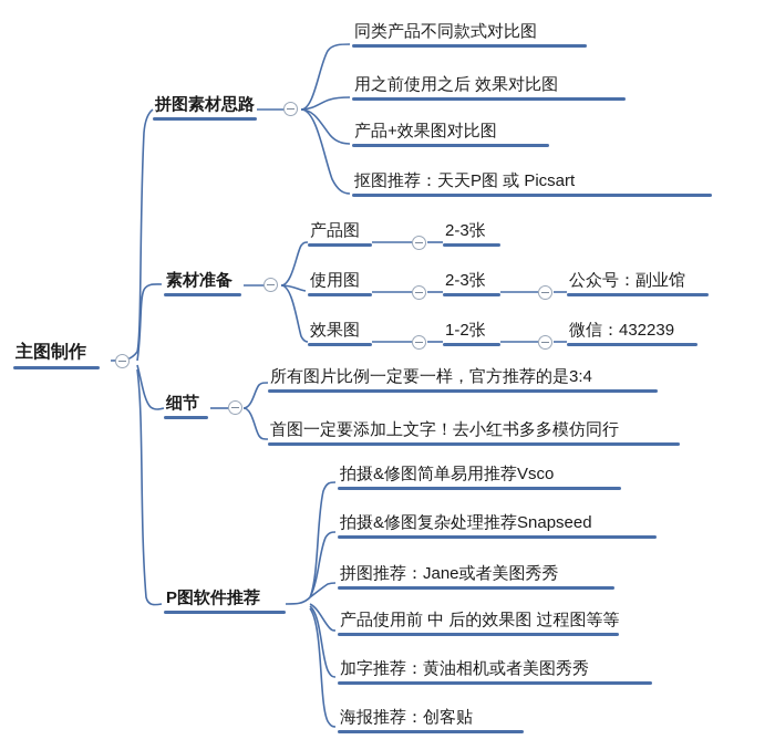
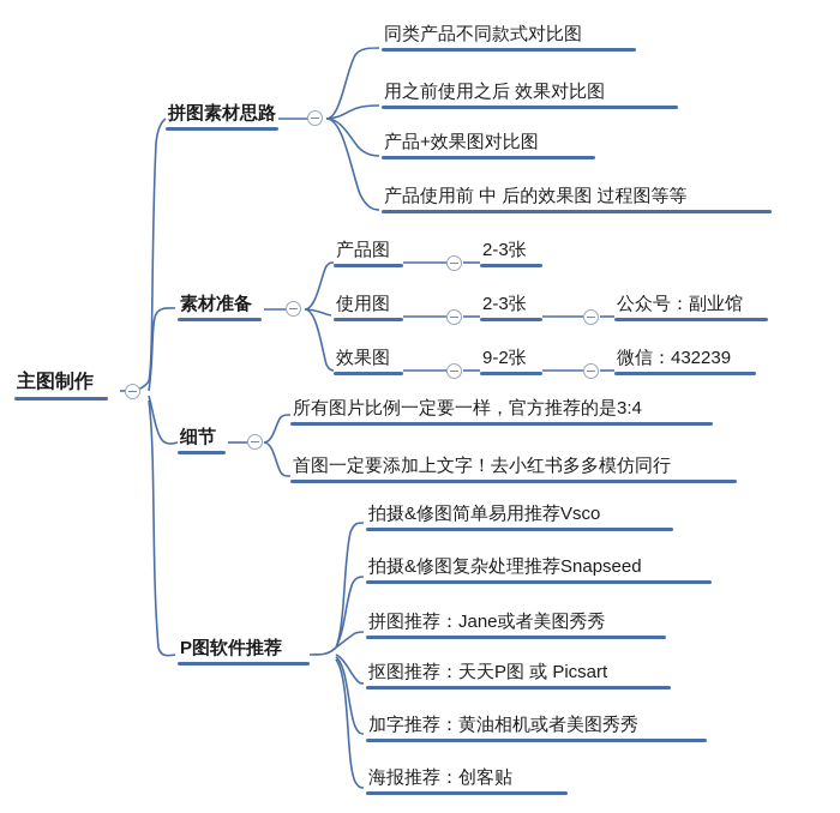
  主图制作
  拼图素材思路
  同类产品不同款式对比图
  用之前使用之后 效果对比图
  产品+效果图对比图
- 抠图推荐：天天P图 或 Picsart
+ 产品使用前 中 后的效果图 过程图等等
  素材准备
  产品图
  2-3张
  使用图
  2-3张
  公众号：副业馆
  效果图
- 1-2张
+ 9-2张
  微信：432239
  细节
  所有图片比例一定要一样，官方推荐的是3:4
  首图一定要添加上文字！去小红书多多模仿同行
  P图软件推荐
  拍摄&修图简单易用推荐Vsco
  拍摄&修图复杂处理推荐Snapseed
  拼图推荐：Jane或者美图秀秀
- 产品使用前 中 后的效果图 过程图等等
+ 抠图推荐：天天P图 或 Picsart
  加字推荐：黄油相机或者美图秀秀
  海报推荐：创客贴
